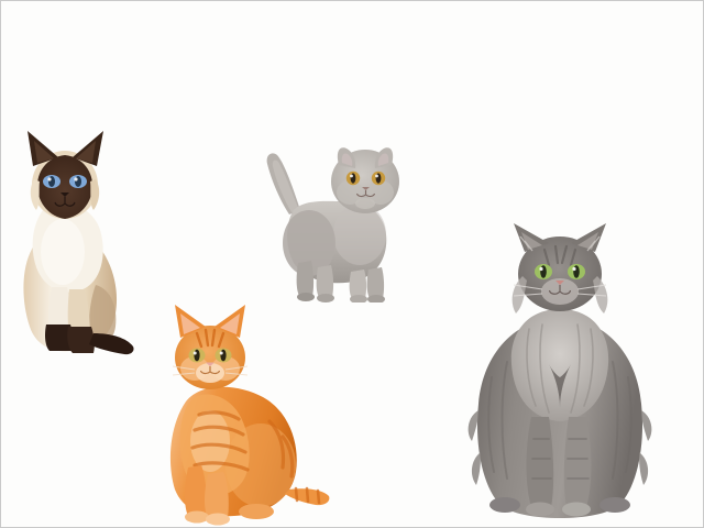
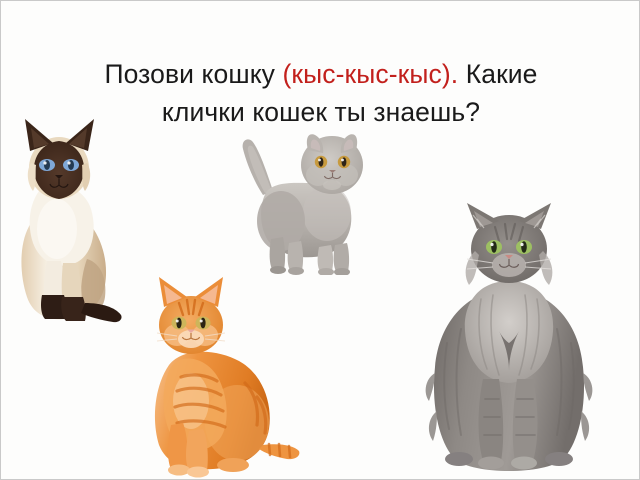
+ Позови кошку (кыс-кыс-кыс). Какие клички кошек ты знаешь?
